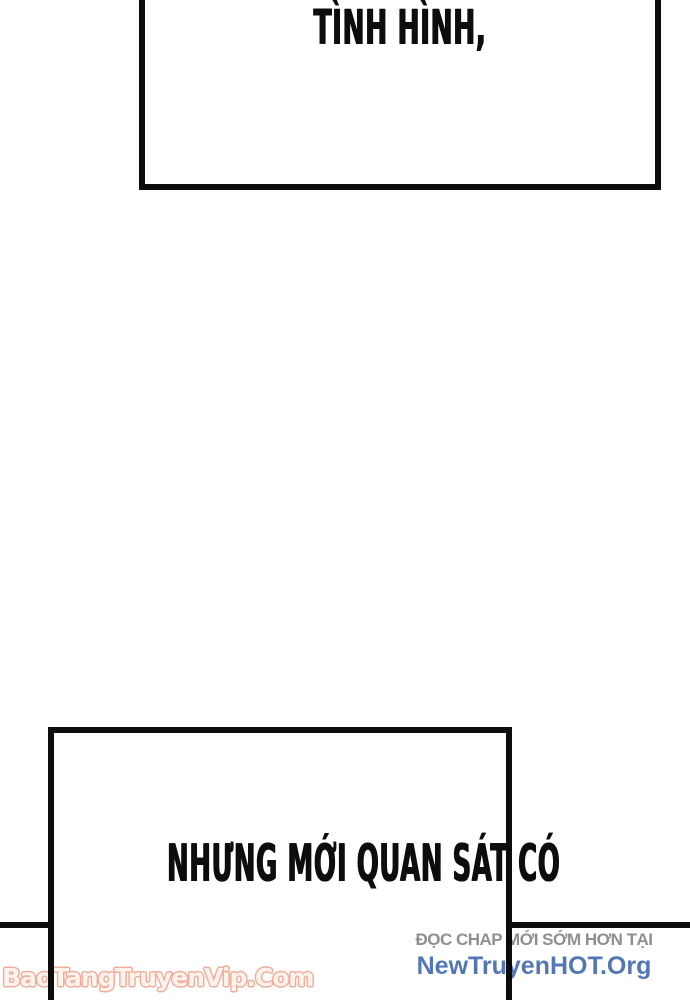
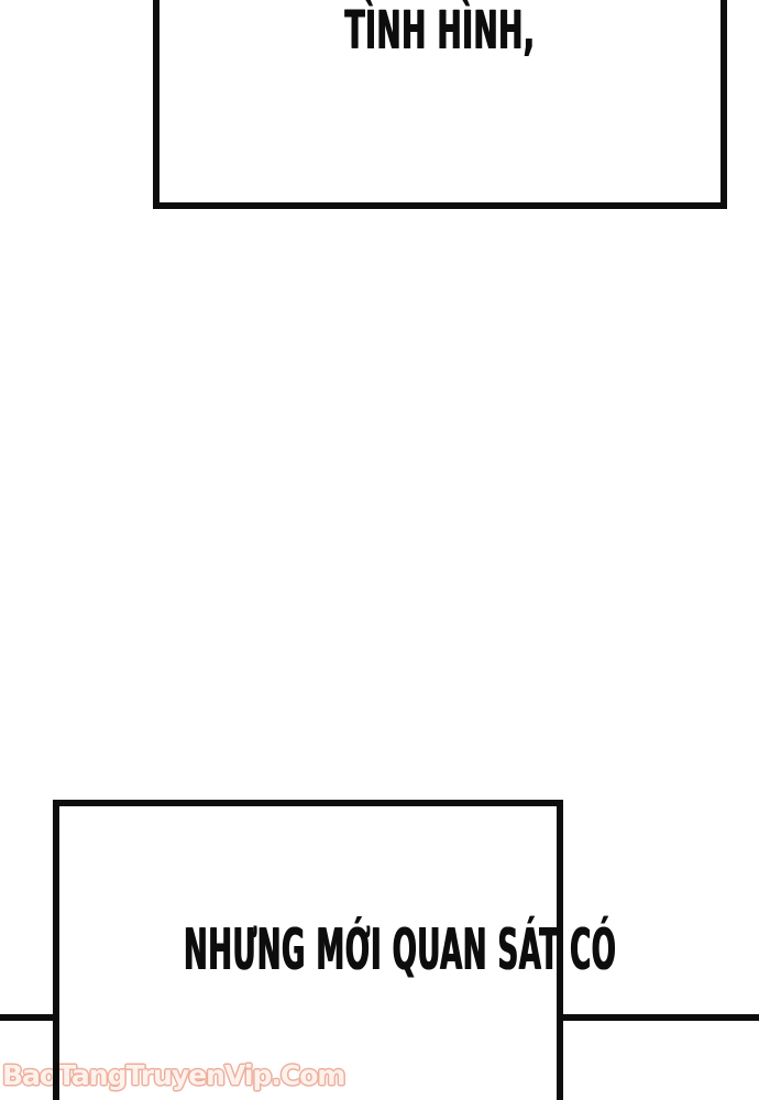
  TÌNH HÌNH,
  NHƯNG MỚI QUAN SÁT CÓ
  BaoTangTruyenVip.Com
- ĐỌC CHAP MỚI SỚM HƠN TẠI
- NewTruyenHOT.Org
